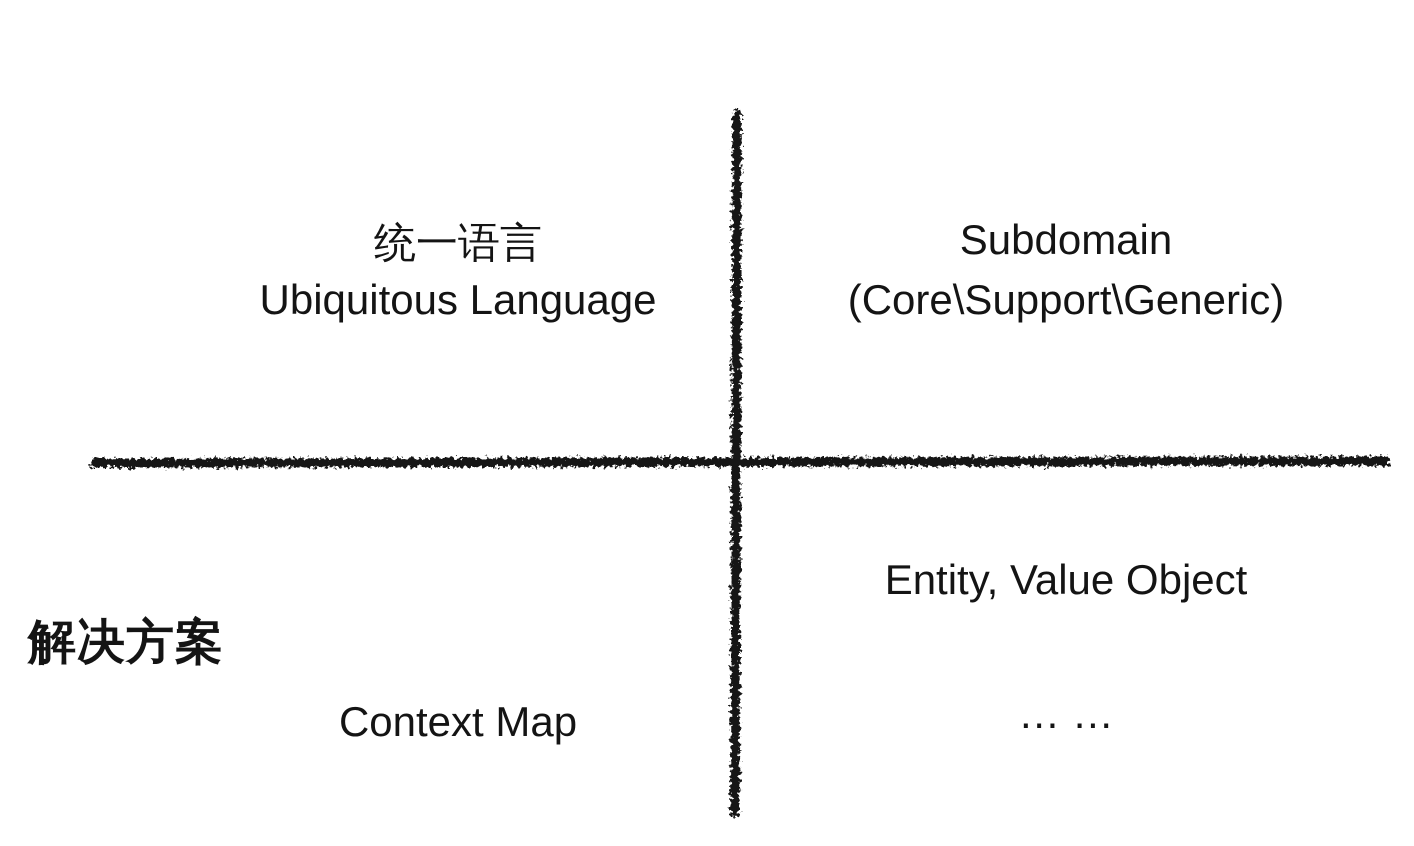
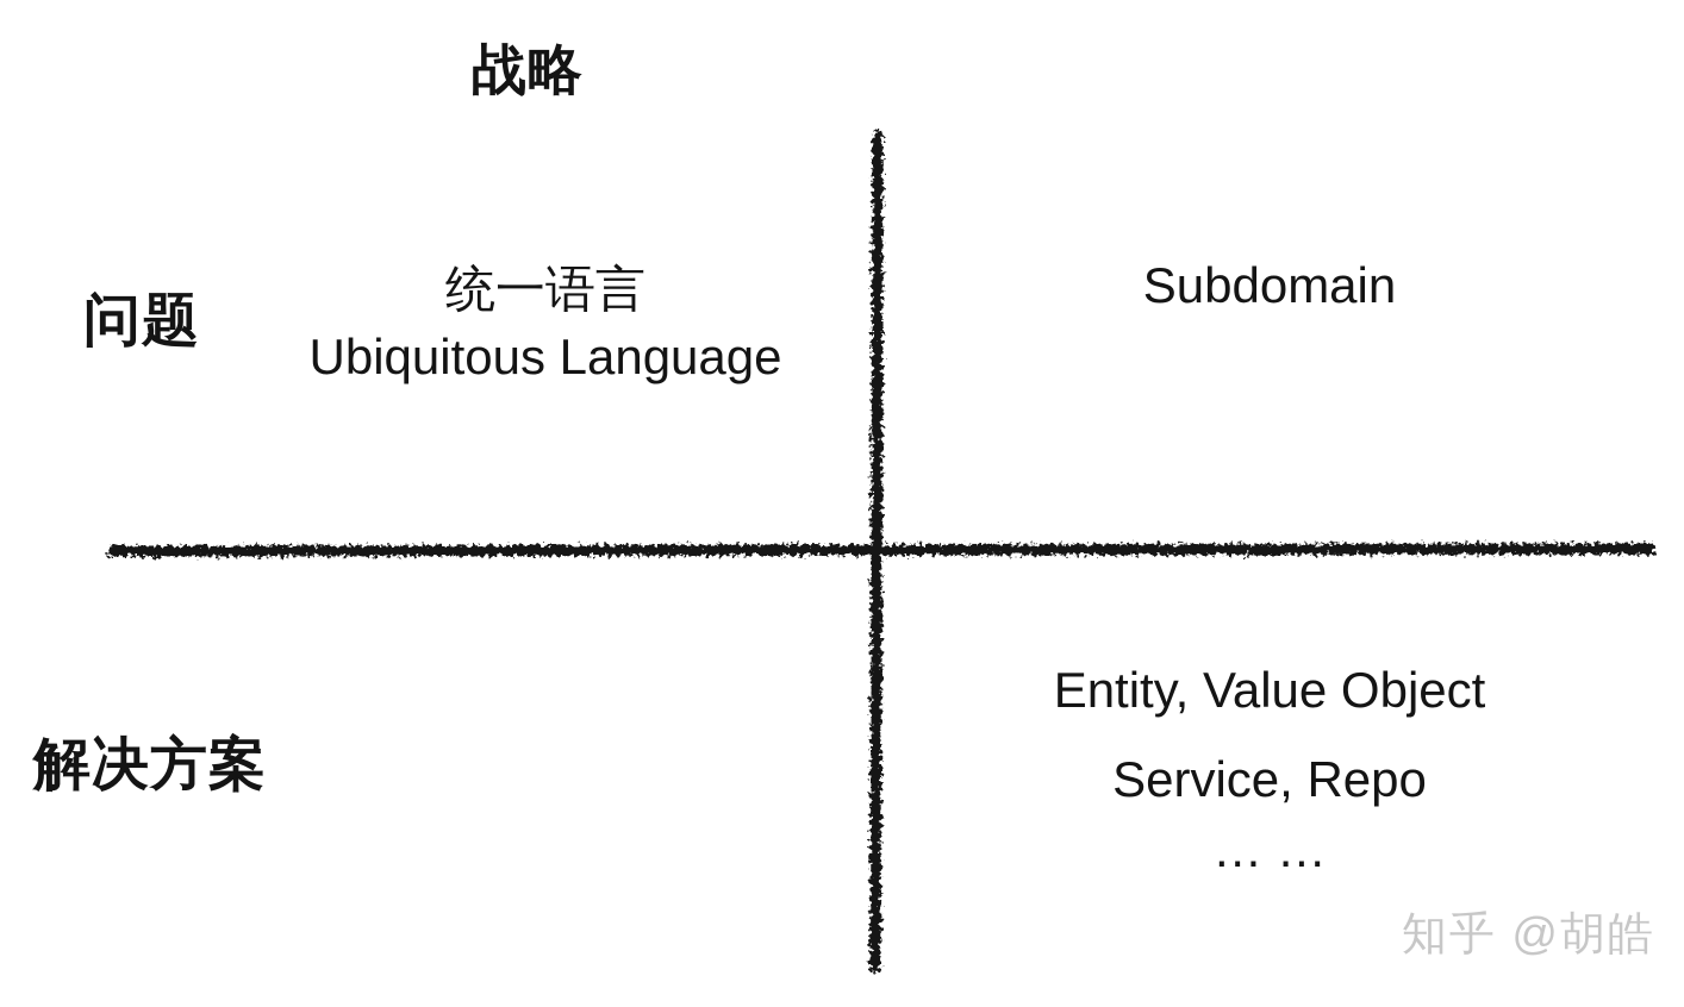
+ 战略
+ 问题
  解决方案
  统一语言
  Ubiquitous Language
  Subdomain
- (Core\Support\Generic)
- Context Map
  Entity, Value Object
+ Service, Repo
  … …
+ 知乎 @胡皓
